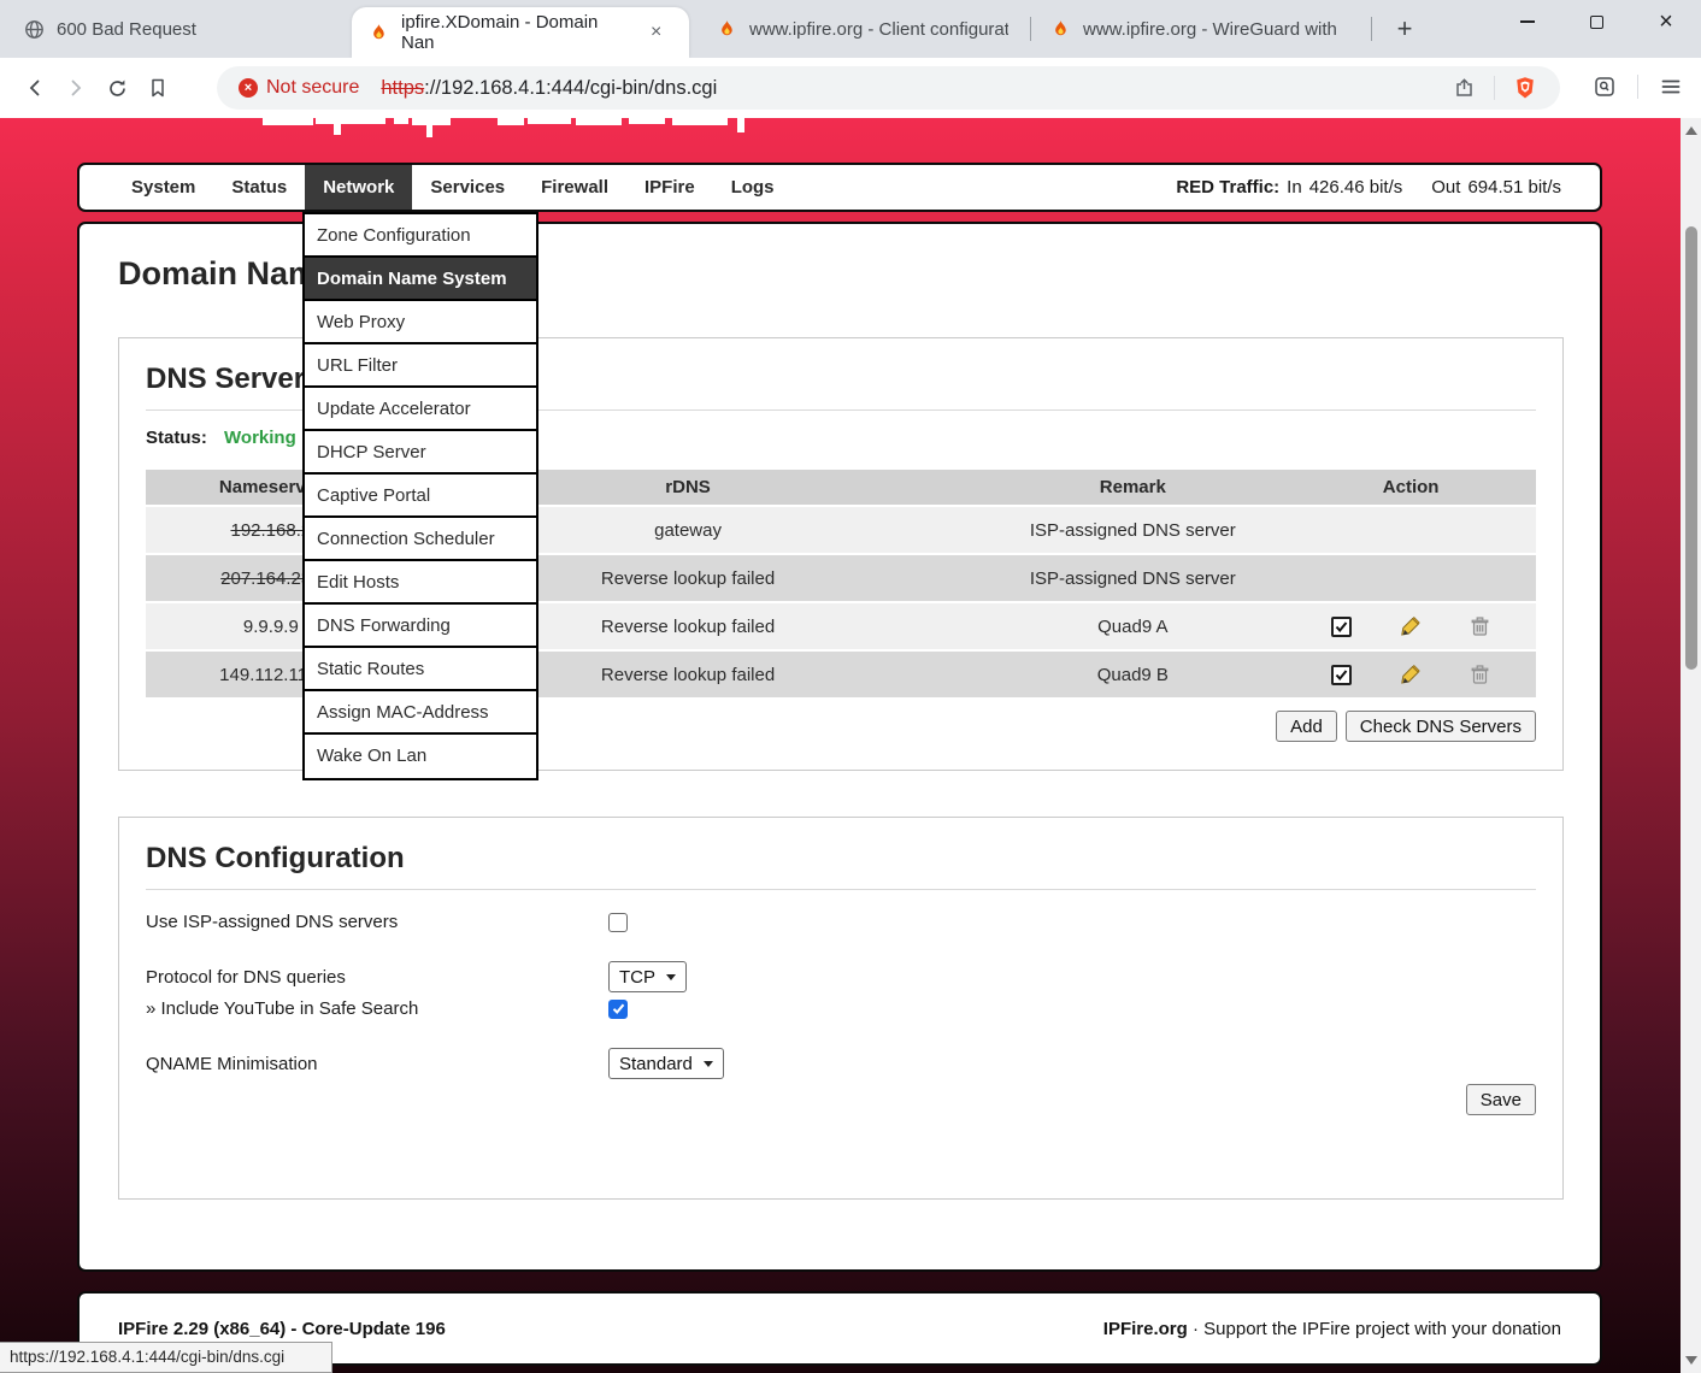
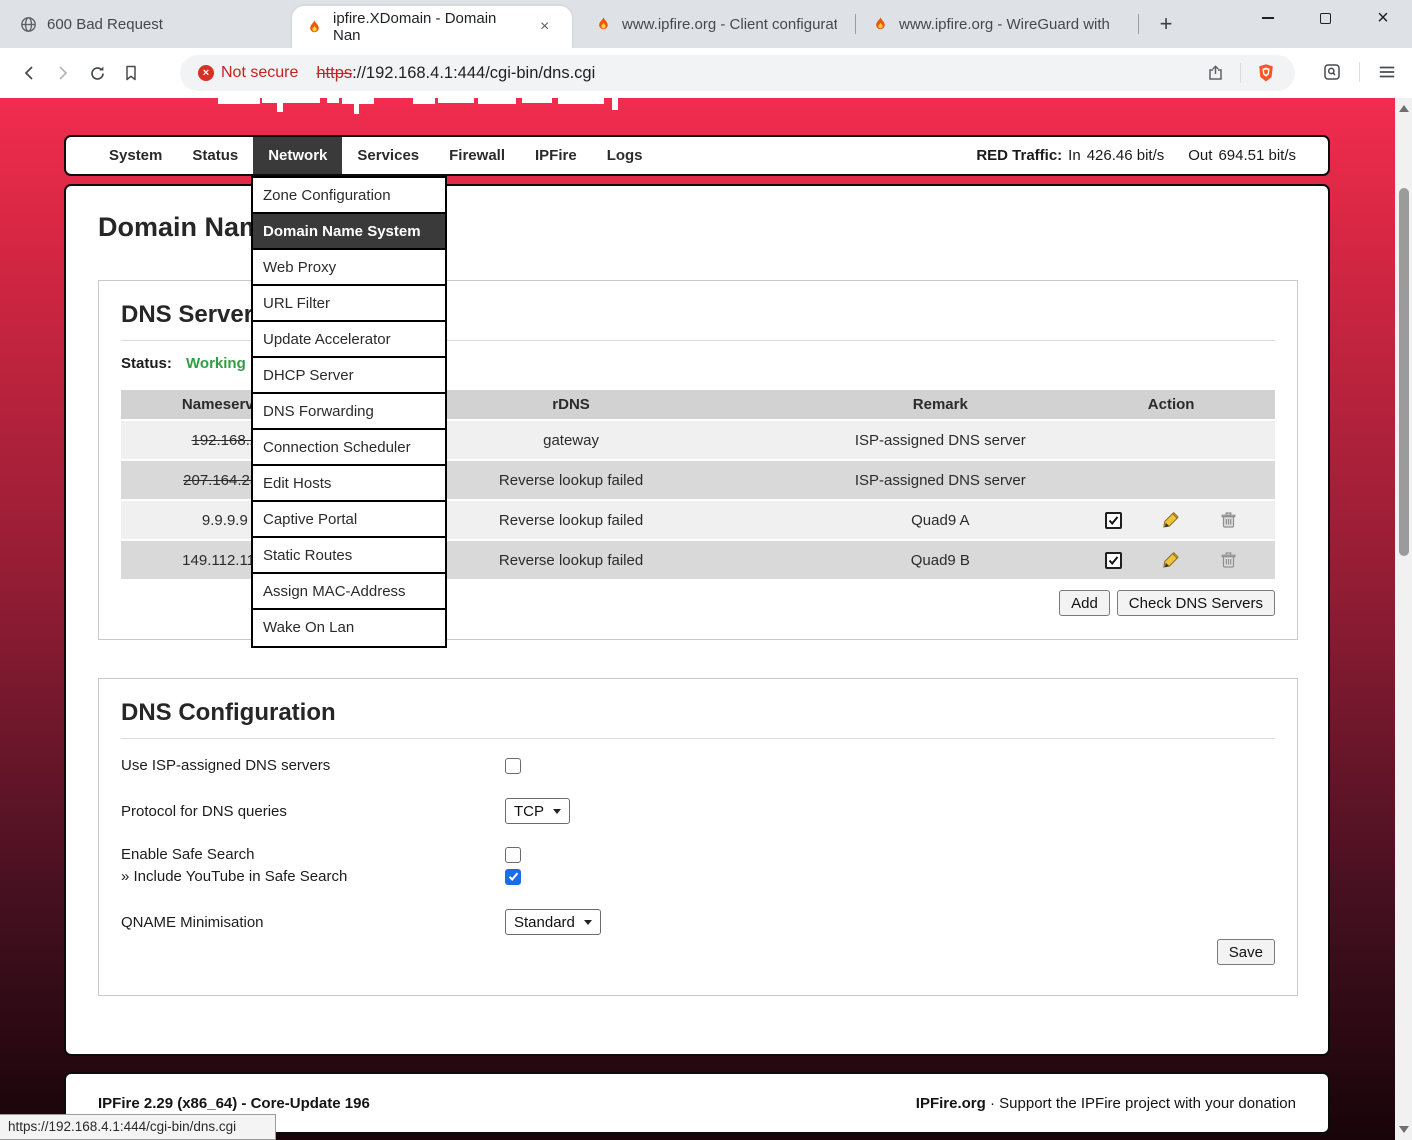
  600 Bad Request
  ipfire.XDomain - Domain Nan
  ×
  www.ipfire.org - Client configurat
  www.ipfire.org - WireGuard with
  +
  ×
  ×
  Not secure
  https://192.168.4.1:444/cgi-bin/dns.cgi
  System
  Status
  Network
  Services
  Firewall
  IPFire
  Logs
  RED Traffic:
  In
  426.46 bit/s
  Out
  694.51 bit/s
  DNS Server
  Status: Working
  Nameserv	rDNS	Remark	Action
  192.168.	gateway	ISP-assigned DNS server
  207.164.2	Reverse lookup failed	ISP-assigned DNS server
  9.9.9.9	Reverse lookup failed	Quad9 A
  149.112.1	Reverse lookup failed	Quad9 B
  Add
  Check DNS Servers
  DNS Configuration
  Use ISP-assigned DNS servers
  Protocol for DNS queries
  TCP
+ Enable Safe Search
  » Include YouTube in Safe Search
  QNAME Minimisation
  Standard
  Save
  Zone Configuration
  Domain Name System
  Web Proxy
  URL Filter
  Update Accelerator
  DHCP Server
- Captive Portal
+ DNS Forwarding
  Connection Scheduler
  Edit Hosts
- DNS Forwarding
+ Captive Portal
  Static Routes
  Assign MAC-Address
  Wake On Lan
  IPFire 2.29 (x86_64) - Core-Update 196
  IPFire.org · Support the IPFire project with your donation
  https://192.168.4.1:444/cgi-bin/dns.cgi
